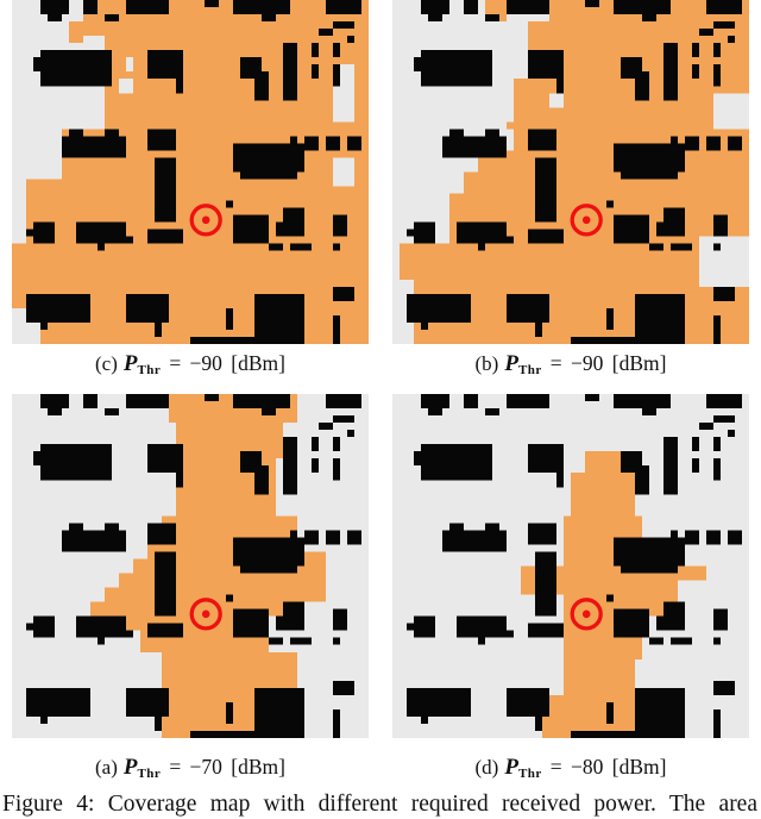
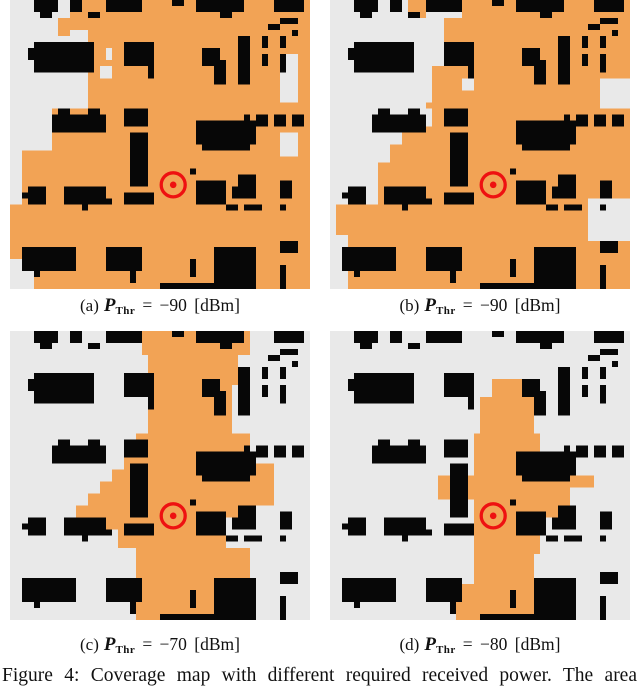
- (c) PThr= −90 [dBm]
+ (a) PThr= −90 [dBm]
  (b) PThr= −90 [dBm]
- (a) PThr= −70 [dBm]
+ (c) PThr= −70 [dBm]
  (d) PThr= −80 [dBm]
  Figure 4: Coverage map with different required received power. The area
